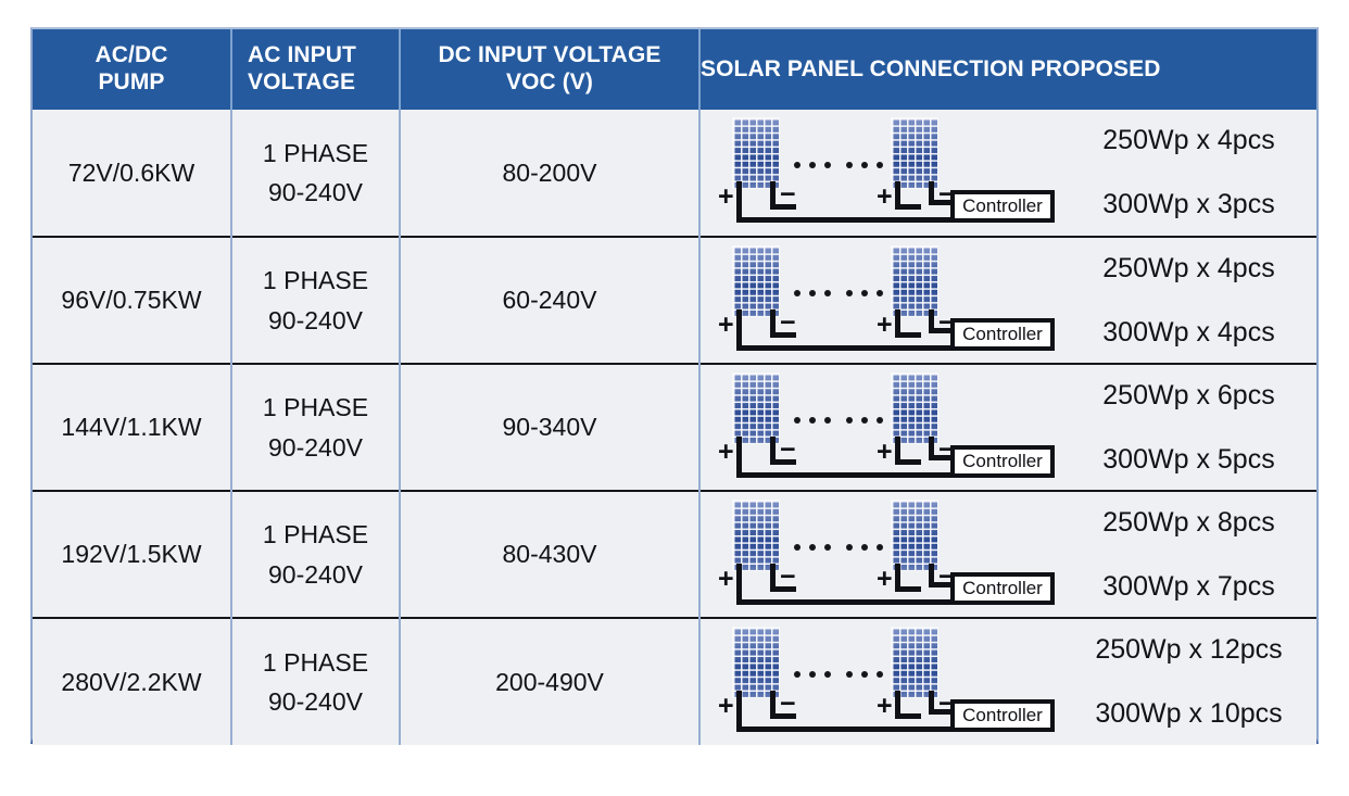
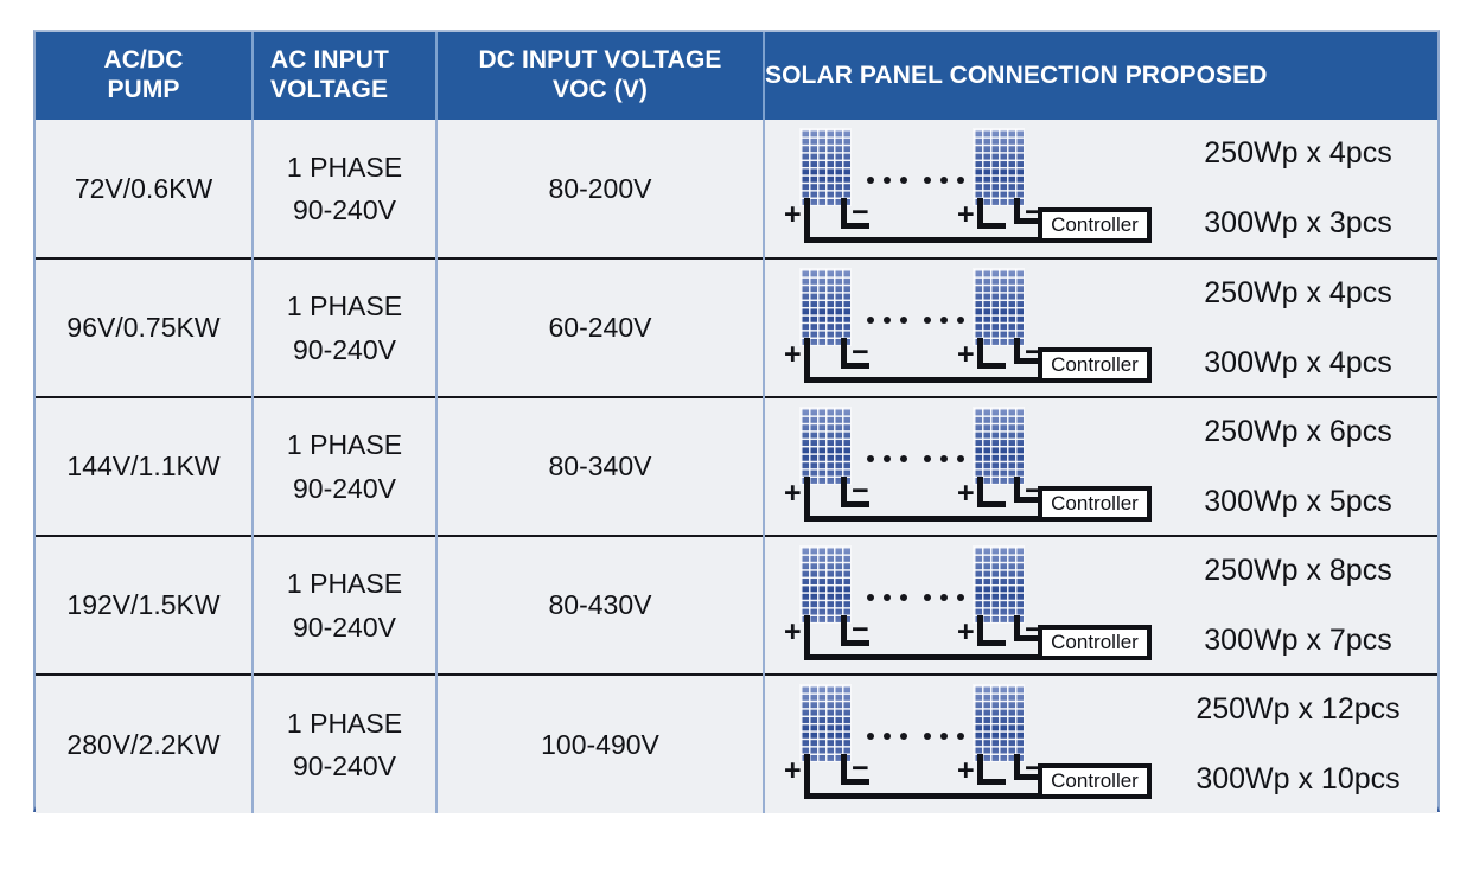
  AC/DC PUMP	AC INPUT VOLTAGE	DC INPUT VOLTAGE VOC (V)	SOLAR PANEL CONNECTION PROPOSED
  72V/0.6KW	1 PHASE 90-240V	80-200V	+ − + − Controller 250Wp x 4pcs 300Wp x 3pcs
  96V/0.75KW	1 PHASE 90-240V	60-240V	+ − + − Controller 250Wp x 4pcs 300Wp x 4pcs
- 144V/1.1KW	1 PHASE 90-240V	90-340V	+ − + − Controller 250Wp x 6pcs 300Wp x 5pcs
+ 144V/1.1KW	1 PHASE 90-240V	80-340V	+ − + − Controller 250Wp x 6pcs 300Wp x 5pcs
  192V/1.5KW	1 PHASE 90-240V	80-430V	+ − + − Controller 250Wp x 8pcs 300Wp x 7pcs
- 280V/2.2KW	1 PHASE 90-240V	200-490V	+ − + − Controller 250Wp x 12pcs 300Wp x 10pcs
+ 280V/2.2KW	1 PHASE 90-240V	100-490V	+ − + − Controller 250Wp x 12pcs 300Wp x 10pcs
